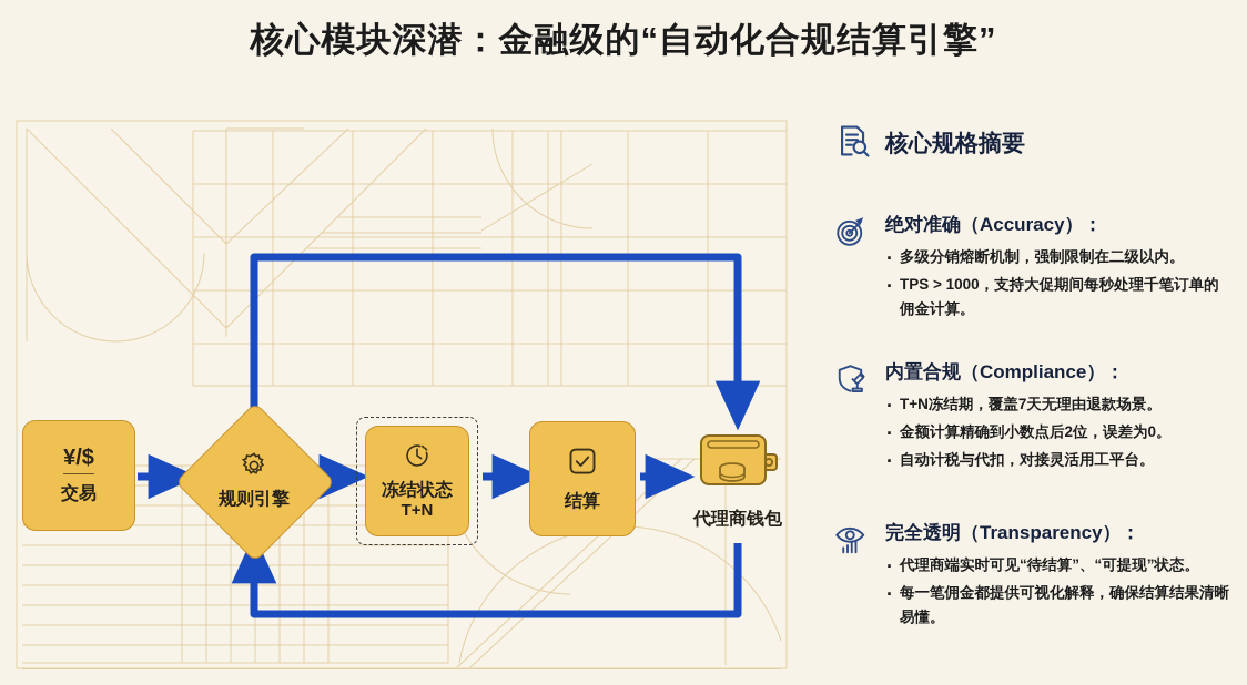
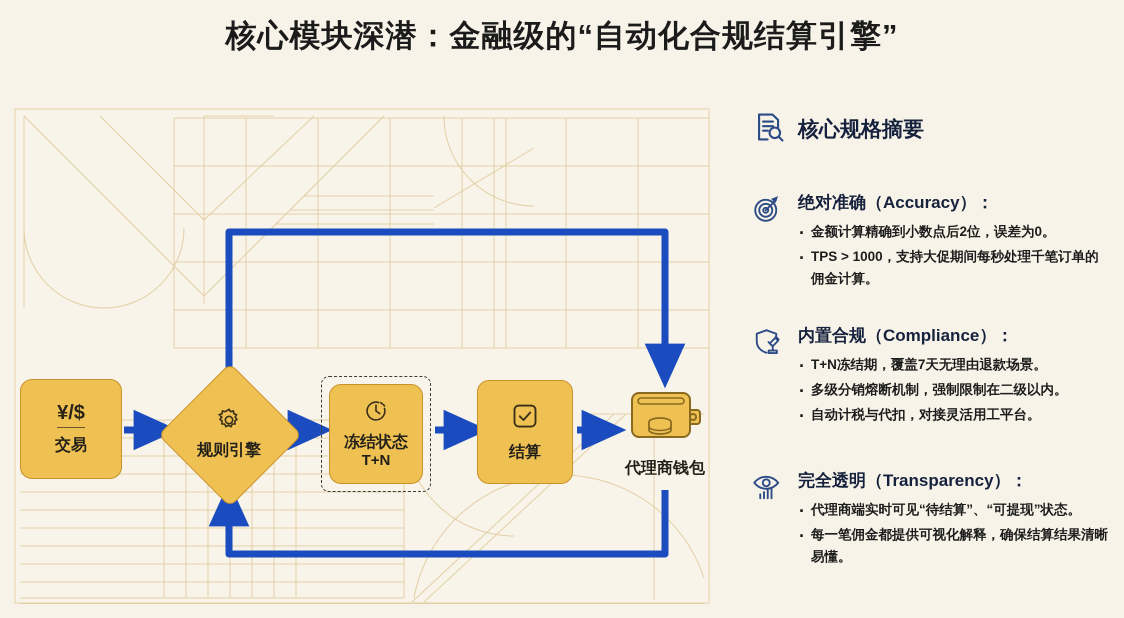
  核心模块深潜：金融级的“自动化合规结算引擎”
  ¥/$
  交易
  规则引擎
  冻结状态
  T+N
  结算
  代理商钱包
  核心规格摘要
  绝对准确（Accuracy）：
- 多级分销熔断机制，强制限制在二级以内。
+ 金额计算精确到小数点后2位，误差为0。
  TPS > 1000，支持大促期间每秒处理千笔订单的佣金计算。
  内置合规（Compliance）：
  T+N冻结期，覆盖7天无理由退款场景。
- 金额计算精确到小数点后2位，误差为0。
+ 多级分销熔断机制，强制限制在二级以内。
  自动计税与代扣，对接灵活用工平台。
  完全透明（Transparency）：
  代理商端实时可见“待结算”、“可提现”状态。
  每一笔佣金都提供可视化解释，确保结算结果清晰易懂。
